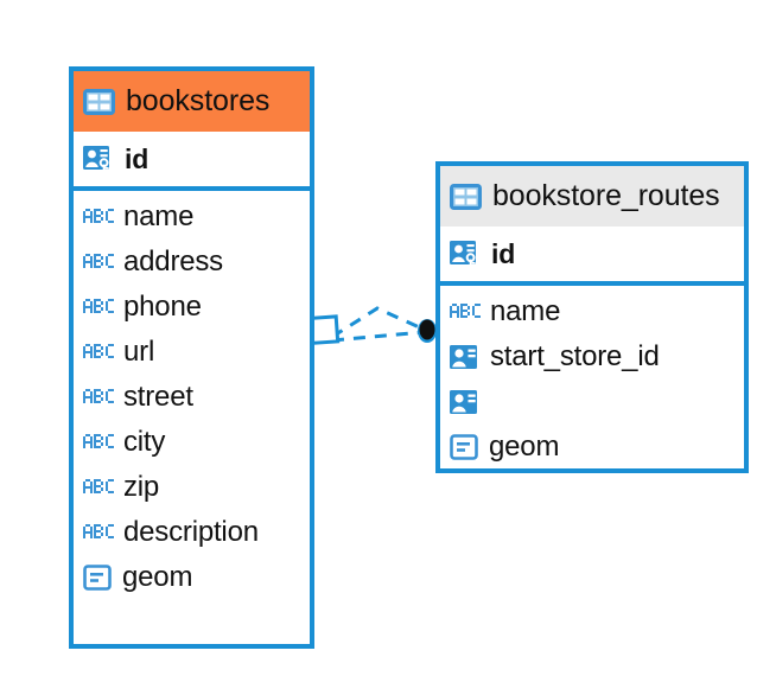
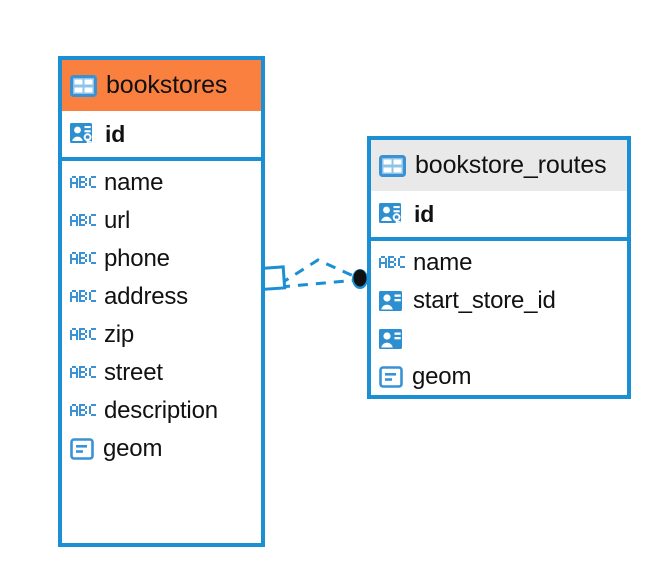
  bookstores
  id
  name
- address
+ url
  phone
- url
+ address
- street
+ zip
- city
- zip
+ street
  description
  geom
  bookstore_routes
  id
  name
  start_store_id
  geom
